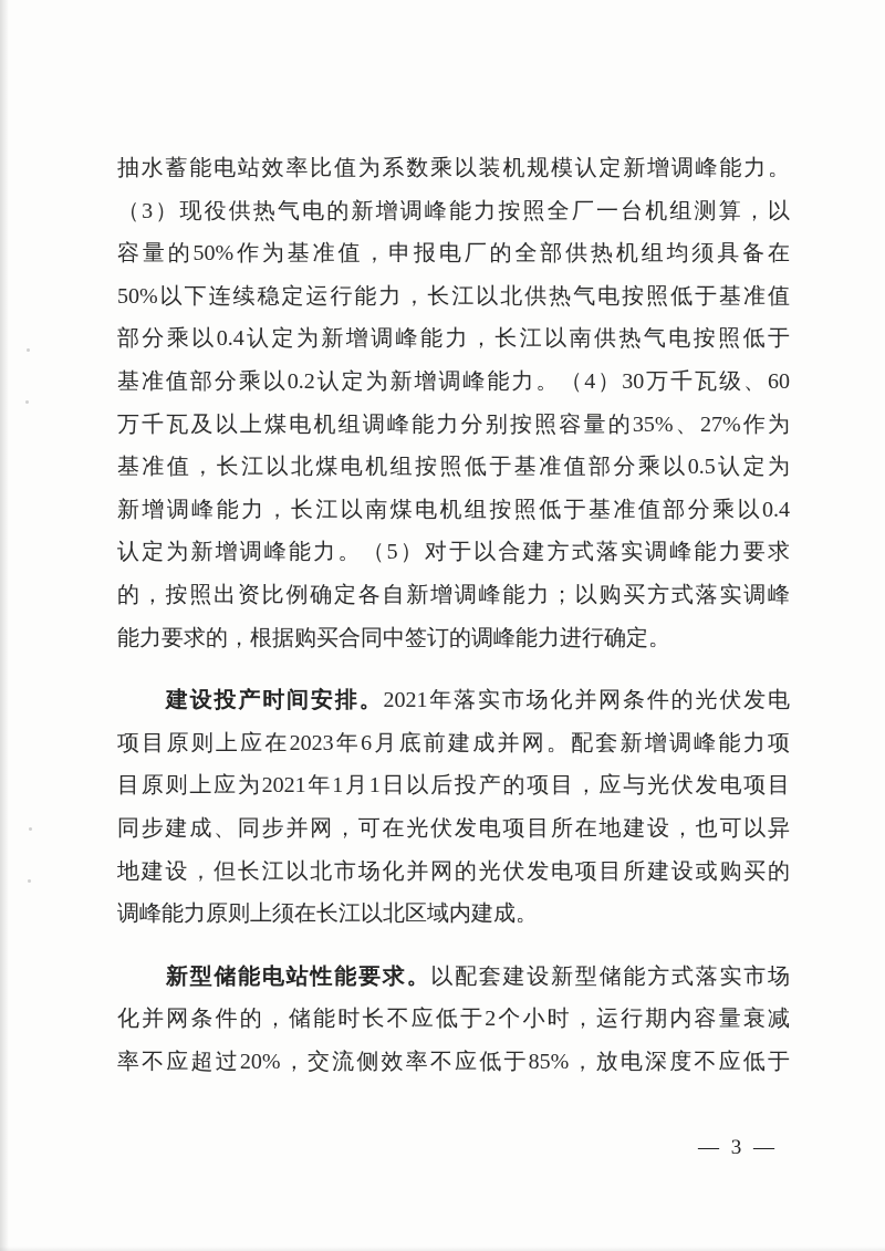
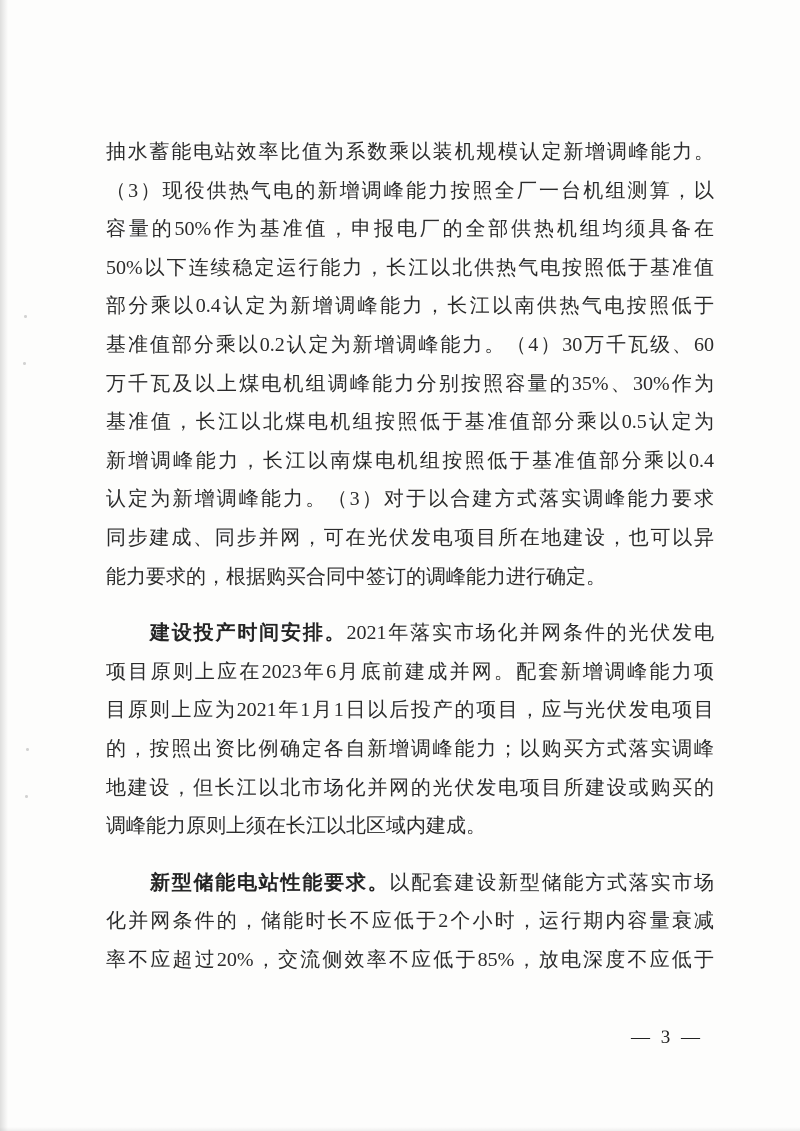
  抽水蓄能电站效率比值为系数乘以装机规模认定新增调峰能力。
  （3）现役供热气电的新增调峰能力按照全厂一台机组测算，以
  容量的50%作为基准值，申报电厂的全部供热机组均须具备在
  50%以下连续稳定运行能力，长江以北供热气电按照低于基准值
  部分乘以0.4认定为新增调峰能力，长江以南供热气电按照低于
  基准值部分乘以0.2认定为新增调峰能力。（4）30万千瓦级、60
- 万千瓦及以上煤电机组调峰能力分别按照容量的35%、27%作为
+ 万千瓦及以上煤电机组调峰能力分别按照容量的35%、30%作为
  基准值，长江以北煤电机组按照低于基准值部分乘以0.5认定为
  新增调峰能力，长江以南煤电机组按照低于基准值部分乘以0.4
- 认定为新增调峰能力。（5）对于以合建方式落实调峰能力要求
+ 认定为新增调峰能力。（3）对于以合建方式落实调峰能力要求
- 的，按照出资比例确定各自新增调峰能力；以购买方式落实调峰
+ 同步建成、同步并网，可在光伏发电项目所在地建设，也可以异
  能力要求的，根据购买合同中签订的调峰能力进行确定。
  建设投产时间安排。2021年落实市场化并网条件的光伏发电
  项目原则上应在2023年6月底前建成并网。配套新增调峰能力项
  目原则上应为2021年1月1日以后投产的项目，应与光伏发电项目
- 同步建成、同步并网，可在光伏发电项目所在地建设，也可以异
+ 的，按照出资比例确定各自新增调峰能力；以购买方式落实调峰
  地建设，但长江以北市场化并网的光伏发电项目所建设或购买的
  调峰能力原则上须在长江以北区域内建成。
  新型储能电站性能要求。以配套建设新型储能方式落实市场
  化并网条件的，储能时长不应低于2个小时，运行期内容量衰减
  率不应超过20%，交流侧效率不应低于85%，放电深度不应低于
  — 3 —
